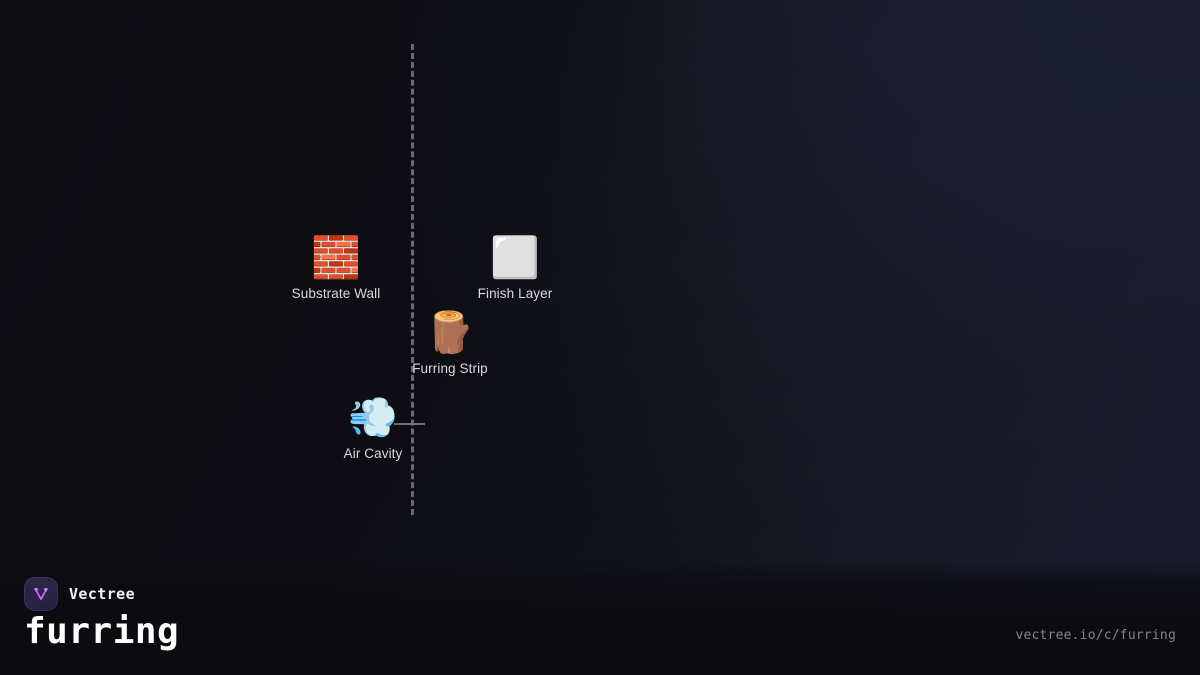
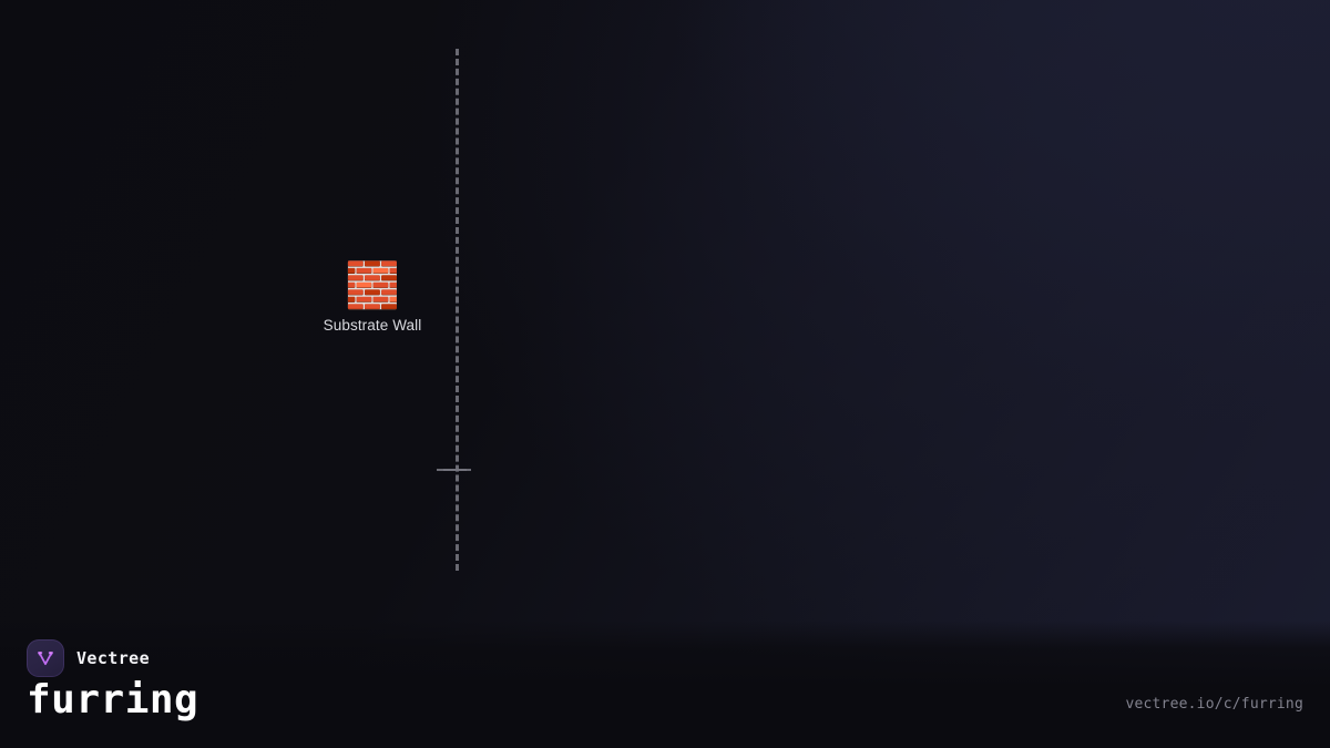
  🧱
  Substrate Wall
- ⬜
- Finish Layer
- 🪵
- Furring Strip
- 💨
- Air Cavity
  Vectree
  furring
  vectree.io/c/furring
